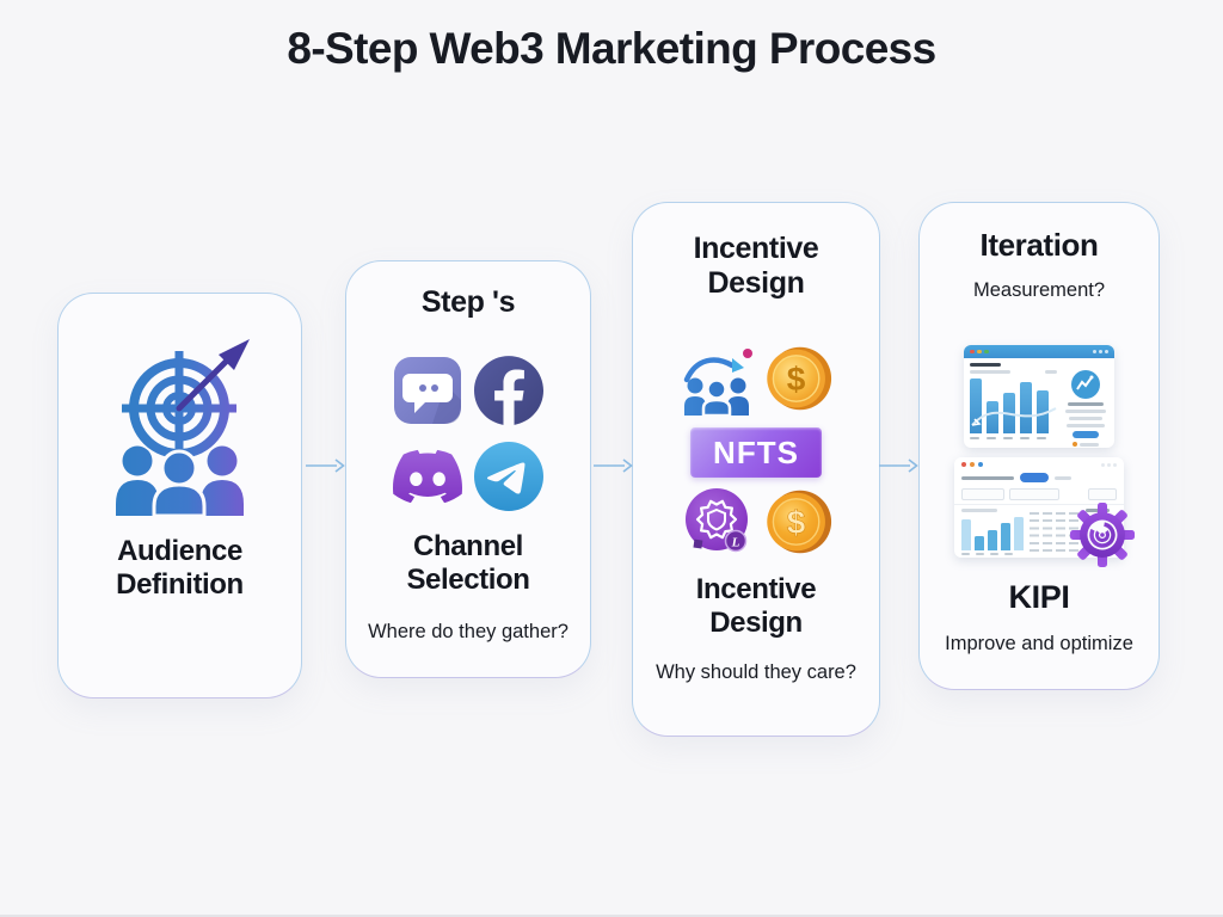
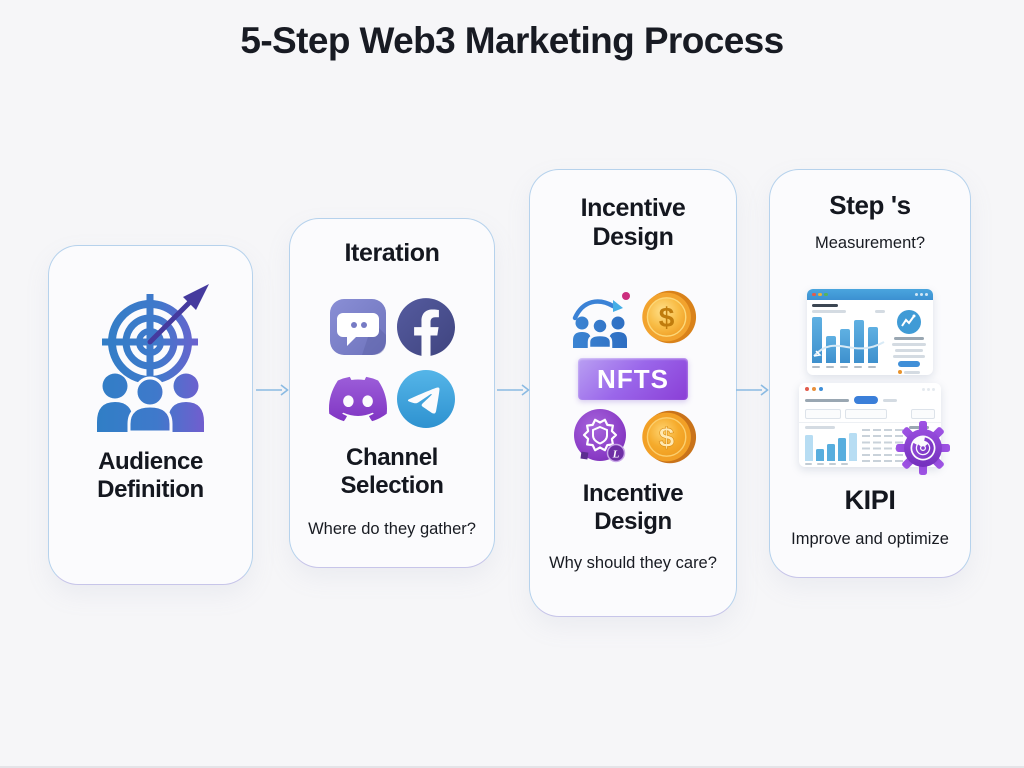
- 8-Step Web3 Marketing Process
+ 5-Step Web3 Marketing Process
  Audience Definition
- Step 's
+ Iteration
  Channel Selection
  Where do they gather?
  Incentive Design
  $
  NFTS
  L
  $
  Incentive Design
  Why should they care?
- Iteration
+ Step 's
  Measurement?
  KIPI
  Improve and optimize
